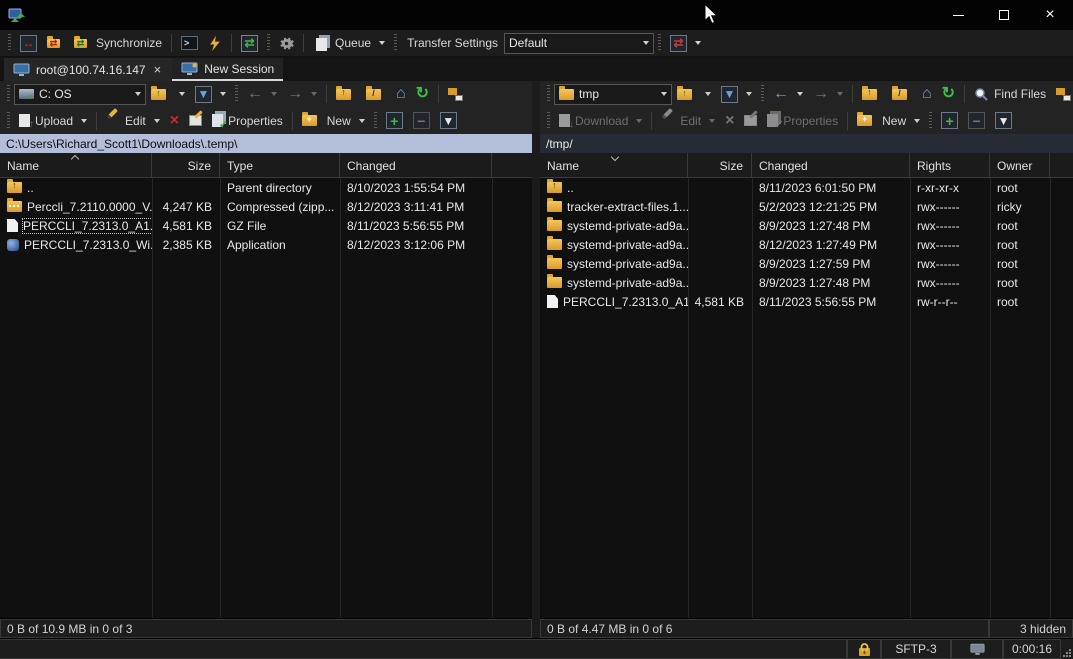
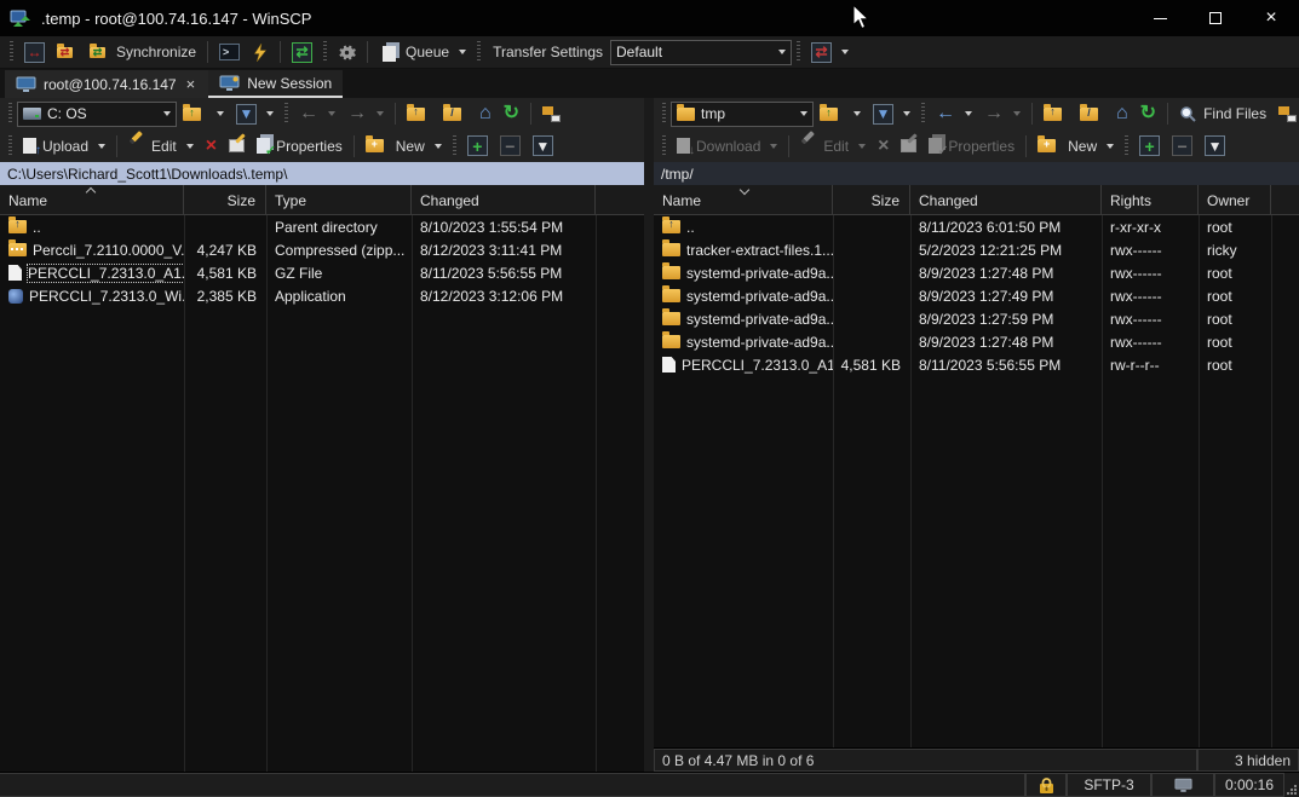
+ .temp - root@100.74.16.147 - WinSCP
  ×
  ↔
  ⇄
  ⇄
  Synchronize
  >
  ⇄
  Queue
  Transfer Settings
  Default
  ⇄
  root@100.74.16.147
  ×
  New Session
  C: OS
  ↑
  ▼
  ←
  →
  ↑
  /
  ⌂
  ↻
  ↑
  Upload
  Edit
  ×
  ✓
  Properties
  +
  New
  +
  −
  ▼
  C:\Users\Richard_Scott1\Downloads\.temp\
  Name
  Size
  Type
  Changed
  ↑
  ..
  Parent directory
  8/10/2023 1:55:54 PM
  Perccli_7.2110.0000_V.
  4,247 KB
  Compressed (zipp...
  8/12/2023 3:11:41 PM
  PERCCLI_7.2313.0_A1
  4,581 KB
  GZ File
  8/11/2023 5:56:55 PM
  PERCCLI_7.2313.0_Wi
  2,385 KB
  Application
  8/12/2023 3:12:06 PM
- 0 B of 10.9 MB in 0 of 3
  tmp
  ↑
  ▼
  ←
  →
  ↑
  /
  ⌂
  ↻
  Find Files
  ↓
  Download
  Edit
  ×
  ✓
  Properties
  +
  New
  +
  −
  ▼
  /tmp/
  Name
  Size
  Changed
  Rights
  Owner
  ↑
  ..
  8/11/2023 6:01:50 PM
  r-xr-xr-x
  root
  tracker-extract-files.1..
  5/2/2023 12:21:25 PM
  rwx------
  ricky
  systemd-private-ad9a.
  8/9/2023 1:27:48 PM
  rwx------
  root
  systemd-private-ad9a.
- 8/12/2023 1:27:49 PM
+ 8/9/2023 1:27:49 PM
  rwx------
  root
  systemd-private-ad9a.
  8/9/2023 1:27:59 PM
  rwx------
  root
  systemd-private-ad9a.
  8/9/2023 1:27:48 PM
  rwx------
  root
  PERCCLI_7.2313.0_A1
  4,581 KB
  8/11/2023 5:56:55 PM
  rw-r--r--
  root
  0 B of 4.47 MB in 0 of 6
  3 hidden
  SFTP-3
  0:00:16
